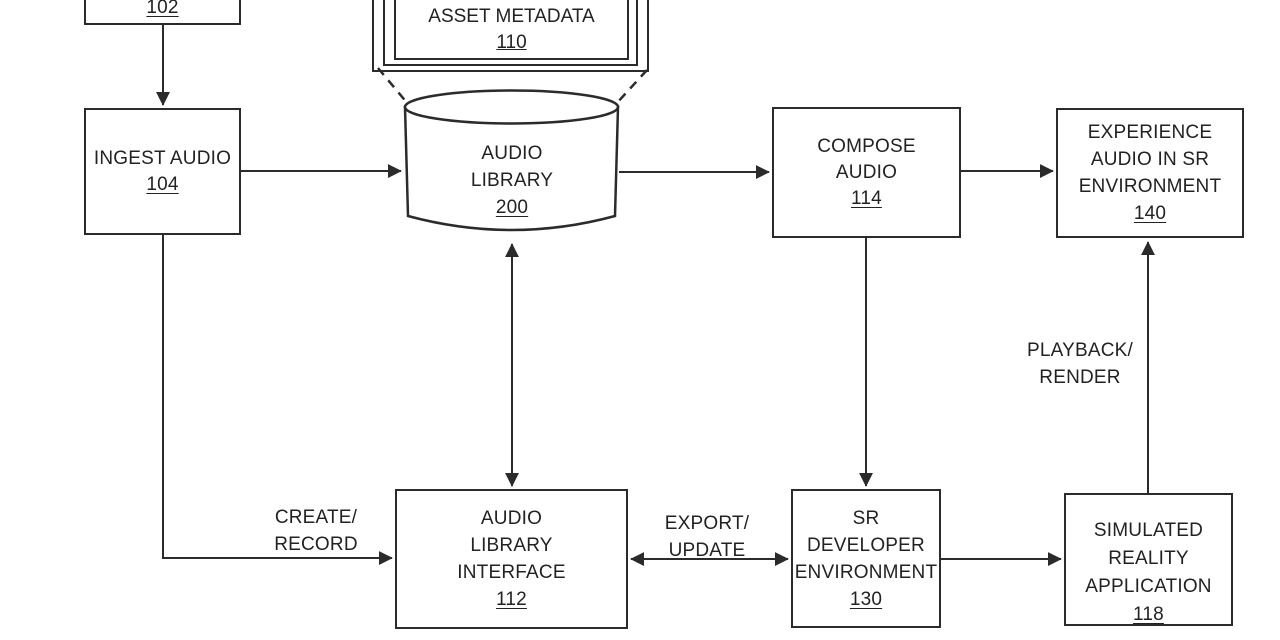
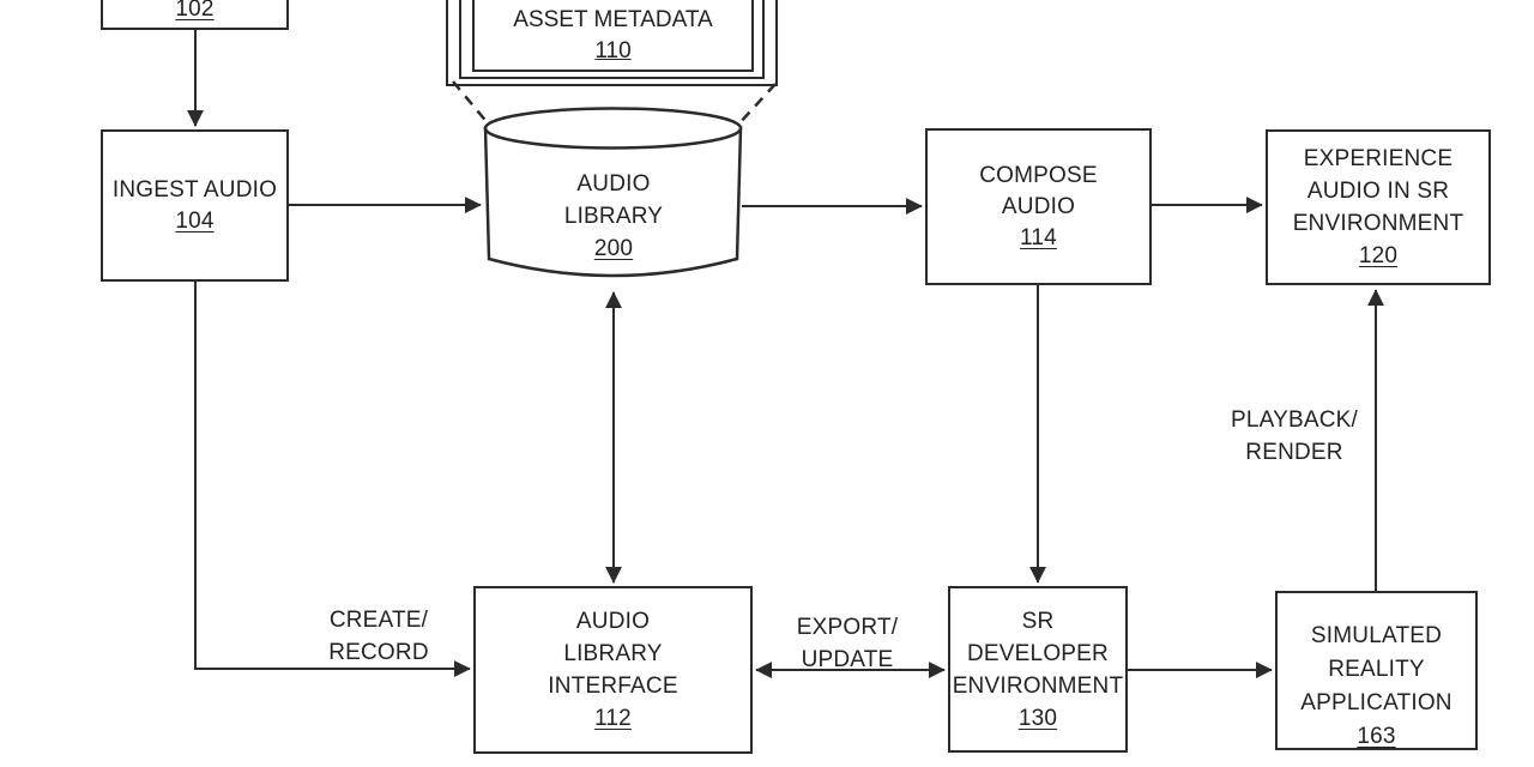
  ASSET METADATA
  110
  AUDIO
  LIBRARY
  200
  102
  INGEST AUDIO
  104
  COMPOSE
  AUDIO
  114
  EXPERIENCE
  AUDIO IN SR
  ENVIRONMENT
- 140
+ 120
  AUDIO
  LIBRARY
  INTERFACE
  112
  SR
  DEVELOPER
  ENVIRONMENT
  130
  SIMULATED
  REALITY
  APPLICATION
- 118
+ 163
  CREATE/
  RECORD
  EXPORT/
  UPDATE
  PLAYBACK/
  RENDER
